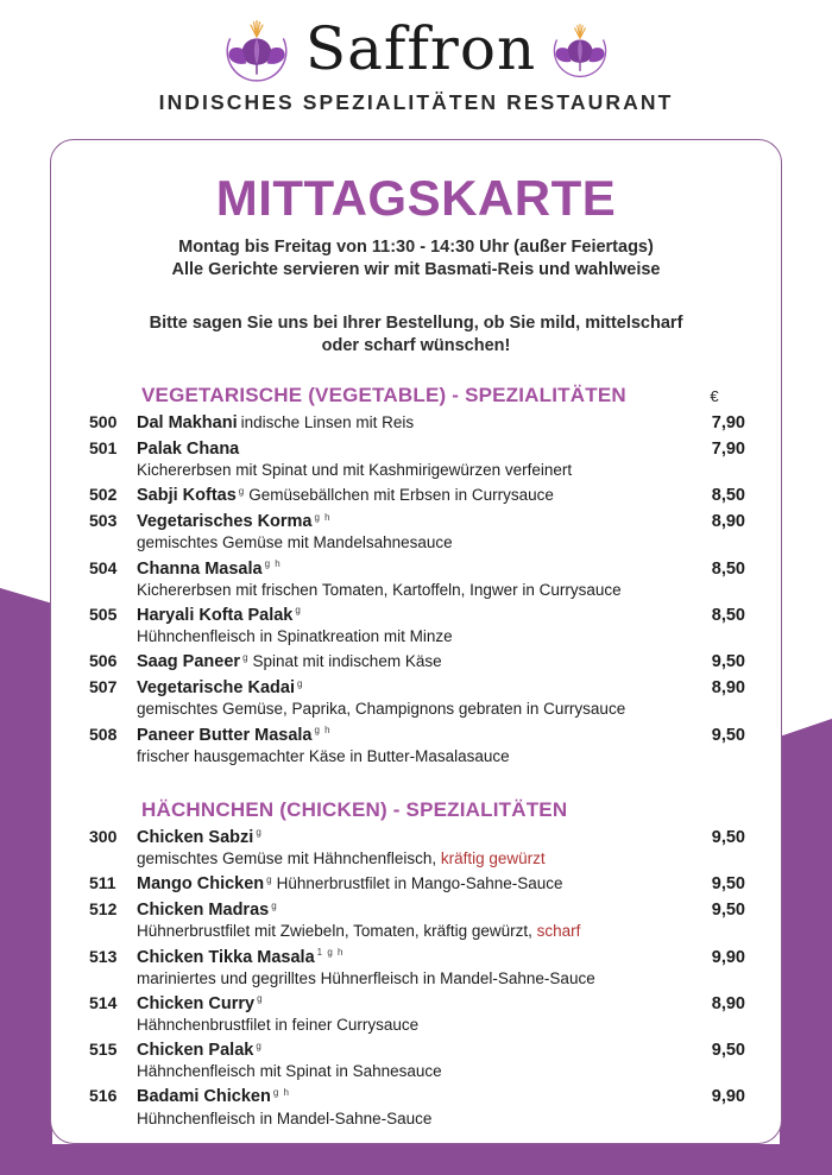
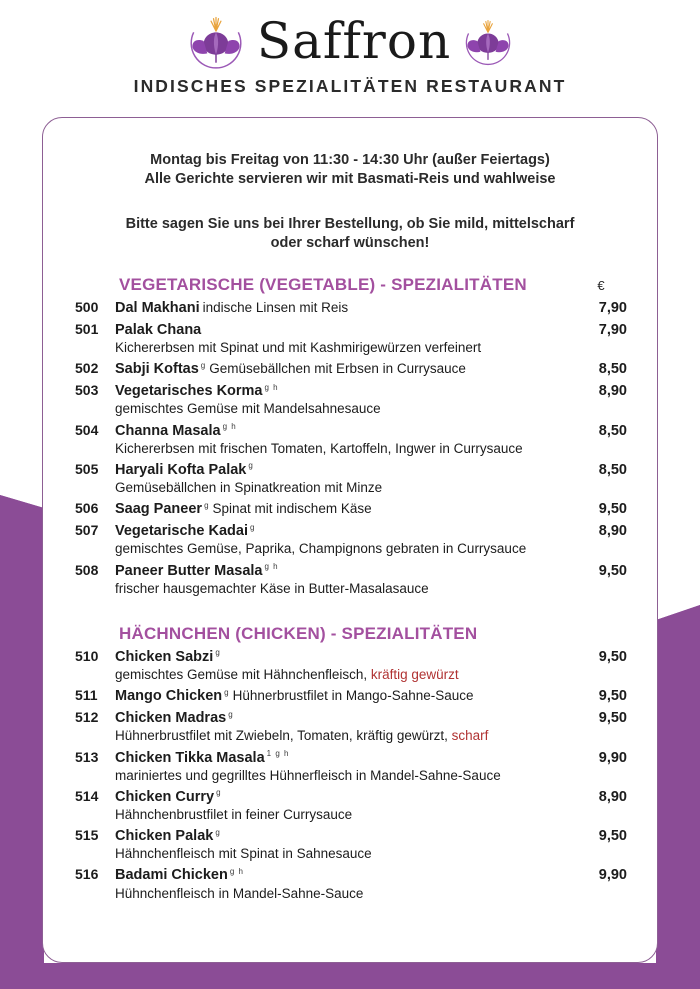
  Saffron
  INDISCHES SPEZIALITÄTEN RESTAURANT
- MITTAGSKARTE
  Montag bis Freitag von 11:30 - 14:30 Uhr (außer Feiertags)
  Alle Gerichte servieren wir mit Basmati-Reis und wahlweise
  Bitte sagen Sie uns bei Ihrer Bestellung, ob Sie mild, mittelscharf
  oder scharf wünschen!
  VEGETARISCHE (VEGETABLE) - SPEZIALITÄTEN
  €
  500
  Dal Makhani indische Linsen mit Reis
  7,90
  501
  Palak Chana
  7,90
  Kichererbsen mit Spinat und mit Kashmirigewürzen verfeinert
  502
  Sabji Koftas g Gemüsebällchen mit Erbsen in Currysauce
  8,50
  503
  Vegetarisches Korma g h
  8,90
  gemischtes Gemüse mit Mandelsahnesauce
  504
  Channa Masala g h
  8,50
  Kichererbsen mit frischen Tomaten, Kartoffeln, Ingwer in Currysauce
  505
  Haryali Kofta Palak g
  8,50
- Hühnchenfleisch in Spinatkreation mit Minze
+ Gemüsebällchen in Spinatkreation mit Minze
  506
  Saag Paneer g Spinat mit indischem Käse
  9,50
  507
  Vegetarische Kadai g
  8,90
  gemischtes Gemüse, Paprika, Champignons gebraten in Currysauce
  508
  Paneer Butter Masala g h
  9,50
  frischer hausgemachter Käse in Butter-Masalasauce
  HÄCHNCHEN (CHICKEN) - SPEZIALITÄTEN
- 300
+ 510
  Chicken Sabzi g
  9,50
  gemischtes Gemüse mit Hähnchenfleisch, kräftig gewürzt
  511
  Mango Chicken g Hühnerbrustfilet in Mango-Sahne-Sauce
  9,50
  512
  Chicken Madras g
  9,50
  Hühnerbrustfilet mit Zwiebeln, Tomaten, kräftig gewürzt, scharf
  513
  Chicken Tikka Masala 1 g h
  9,90
  mariniertes und gegrilltes Hühnerfleisch in Mandel-Sahne-Sauce
  514
  Chicken Curry g
  8,90
  Hähnchenbrustfilet in feiner Currysauce
  515
  Chicken Palak g
  9,50
  Hähnchenfleisch mit Spinat in Sahnesauce
  516
  Badami Chicken g h
  9,90
  Hühnchenfleisch in Mandel-Sahne-Sauce
